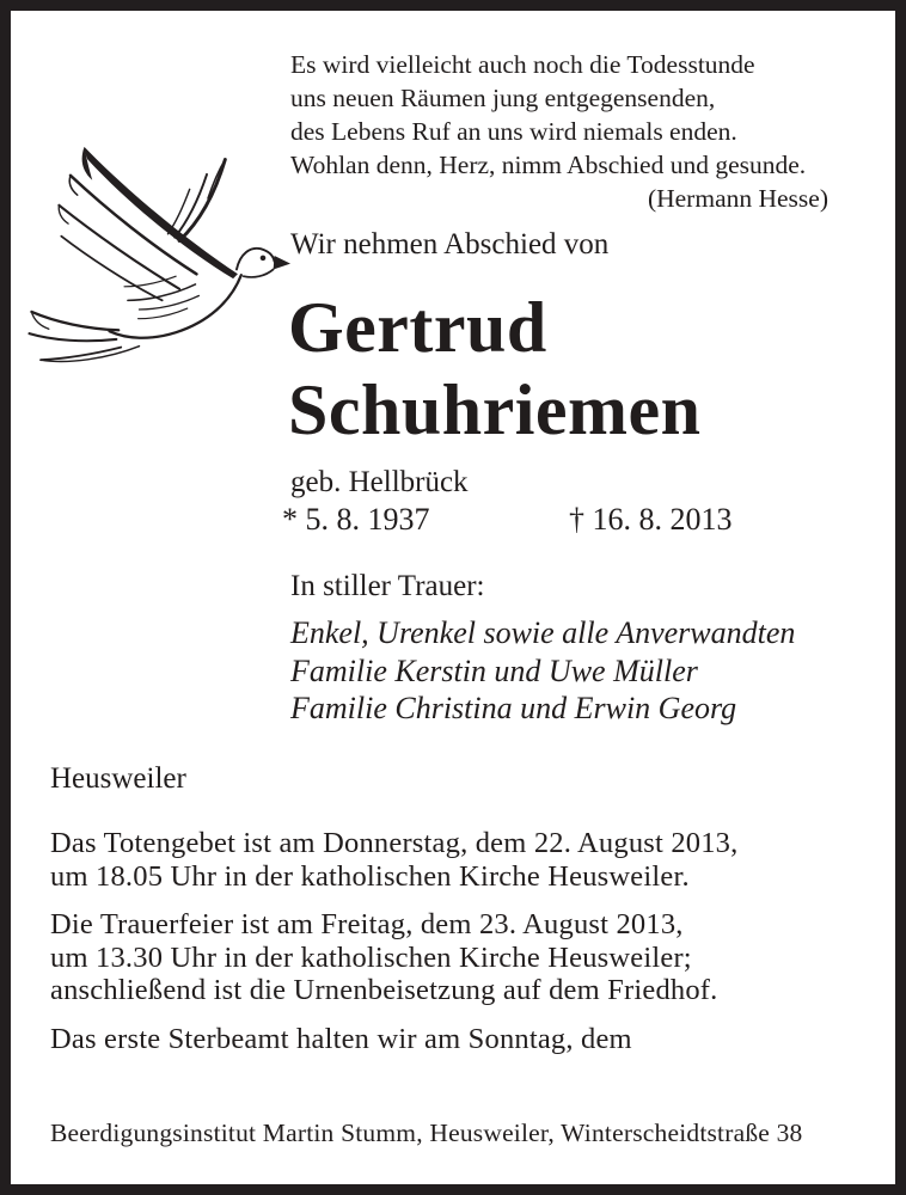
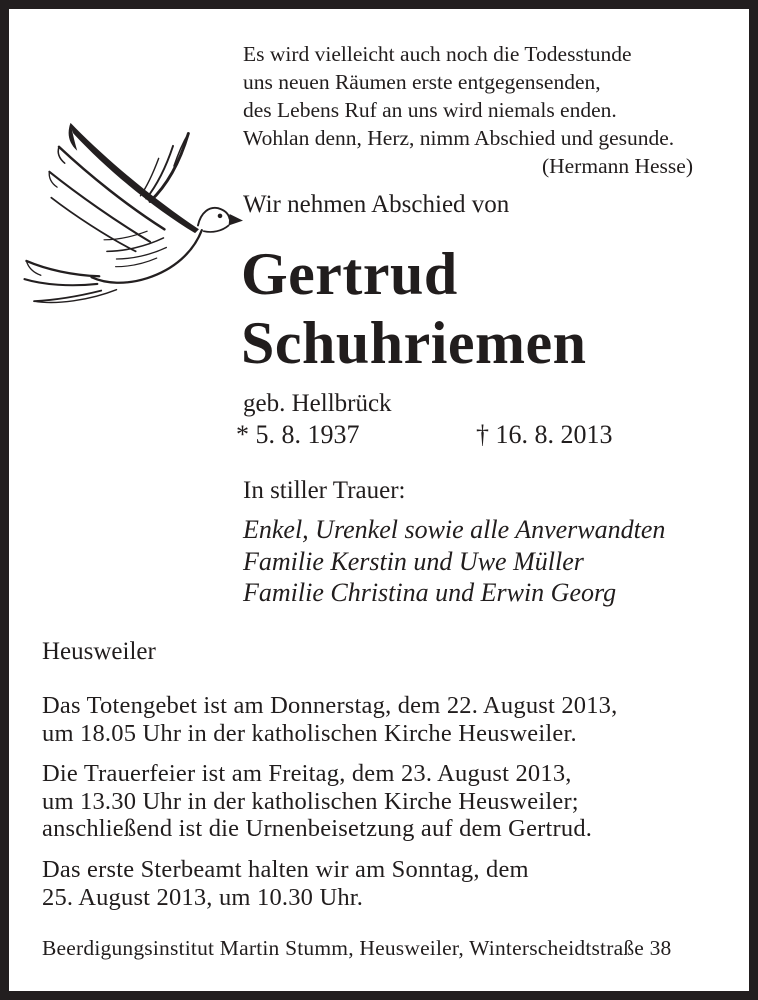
  Es wird vielleicht auch noch die Todesstunde
- uns neuen Räumen jung entgegensenden,
+ uns neuen Räumen erste entgegensenden,
  des Lebens Ruf an uns wird niemals enden.
  Wohlan denn, Herz, nimm Abschied und gesunde.
  (Hermann Hesse)
  Wir nehmen Abschied von
  Gertrud
  Schuhriemen
  geb. Hellbrück
  * 5. 8. 1937
  † 16. 8. 2013
  In stiller Trauer:
  Enkel, Urenkel sowie alle Anverwandten
  Familie Kerstin und Uwe Müller
  Familie Christina und Erwin Georg
  Heusweiler
  Das Totengebet ist am Donnerstag, dem 22. August 2013,
  um 18.05 Uhr in der katholischen Kirche Heusweiler.
  Die Trauerfeier ist am Freitag, dem 23. August 2013,
  um 13.30 Uhr in der katholischen Kirche Heusweiler;
- anschließend ist die Urnenbeisetzung auf dem Friedhof.
+ anschließend ist die Urnenbeisetzung auf dem Gertrud.
  Das erste Sterbeamt halten wir am Sonntag, dem
+ 25. August 2013, um 10.30 Uhr.
  Beerdigungsinstitut Martin Stumm, Heusweiler, Winterscheidtstraße 38
